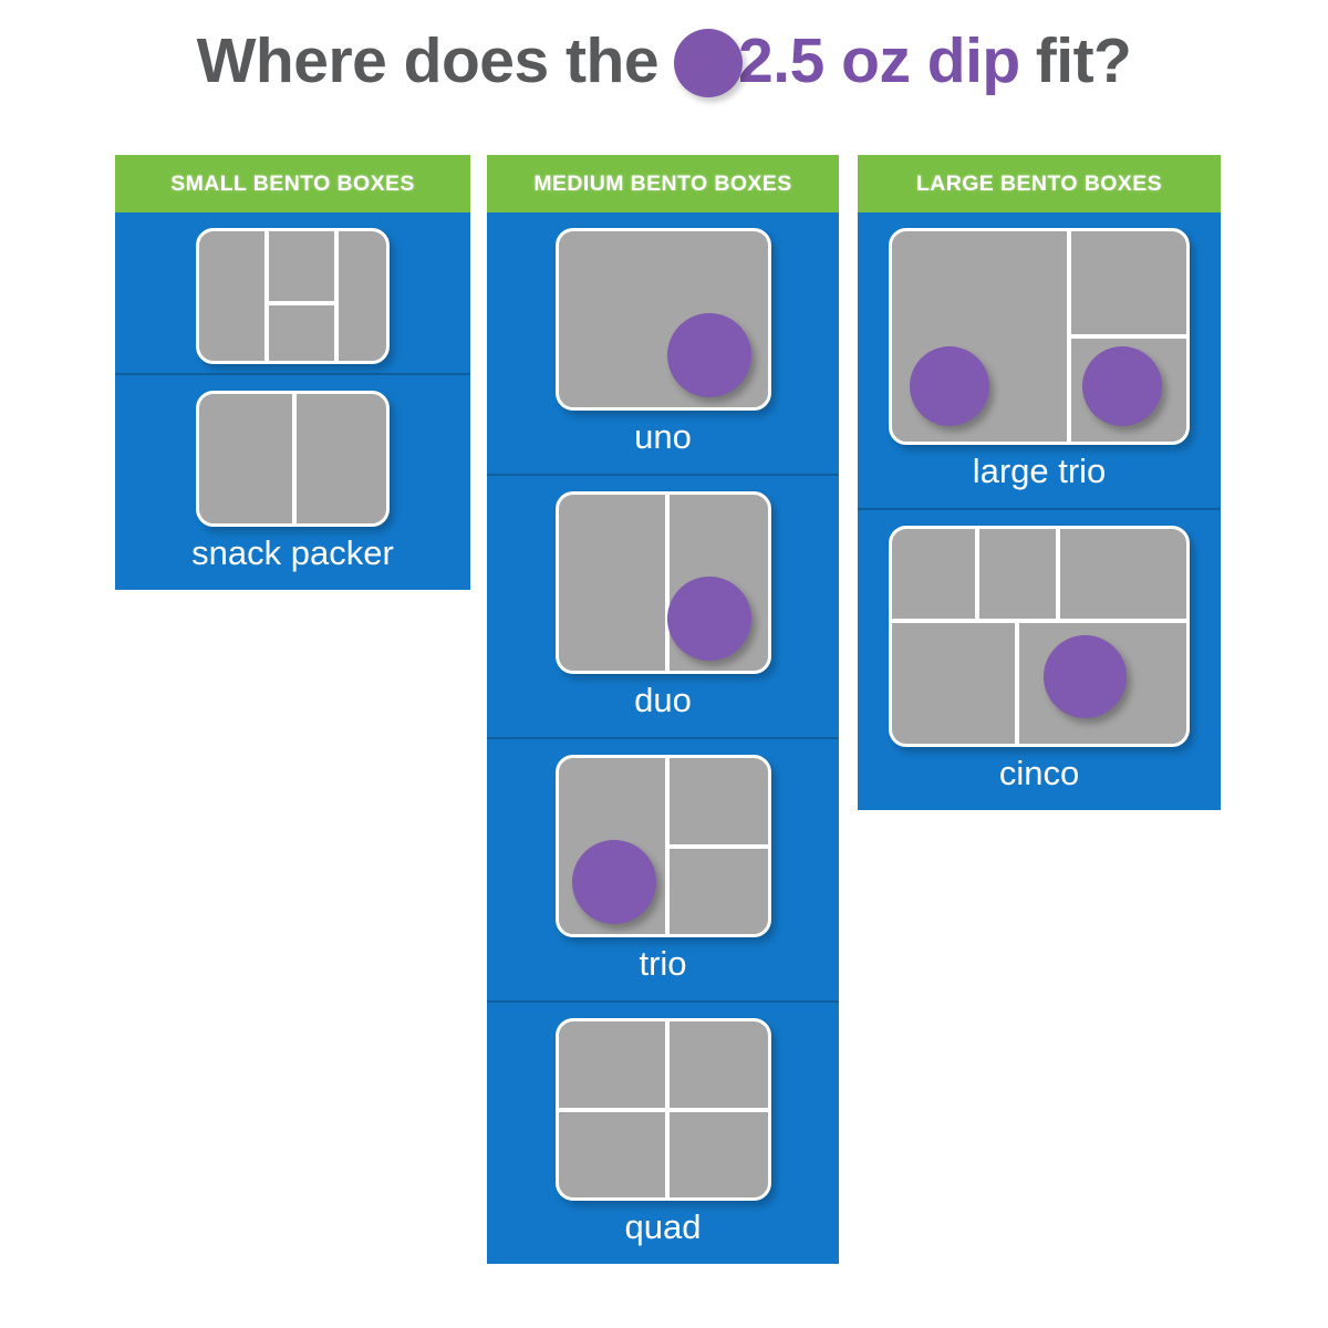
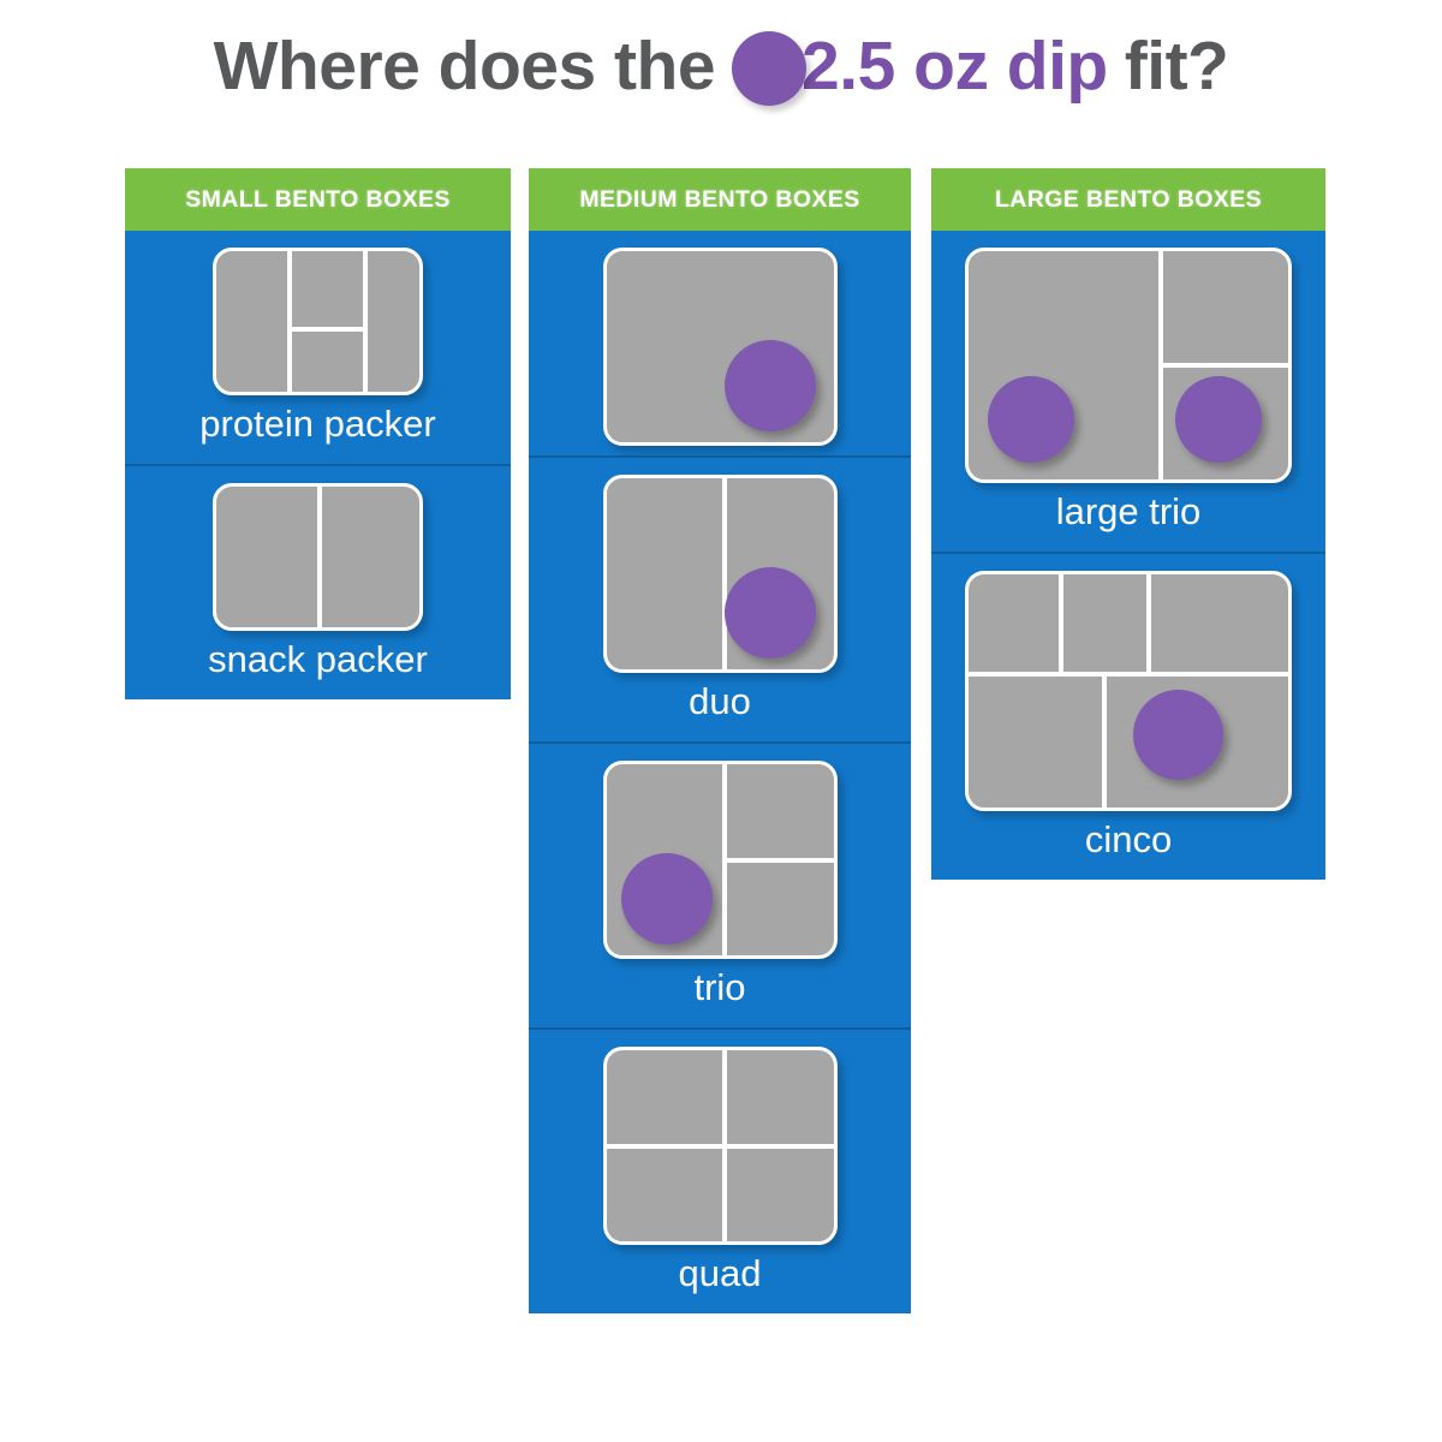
  Where does the
  2.5 oz dip
  fit?
  SMALL BENTO BOXES
+ protein packer
  snack packer
  MEDIUM BENTO BOXES
- uno
  duo
  trio
  quad
  LARGE BENTO BOXES
  large trio
  cinco
